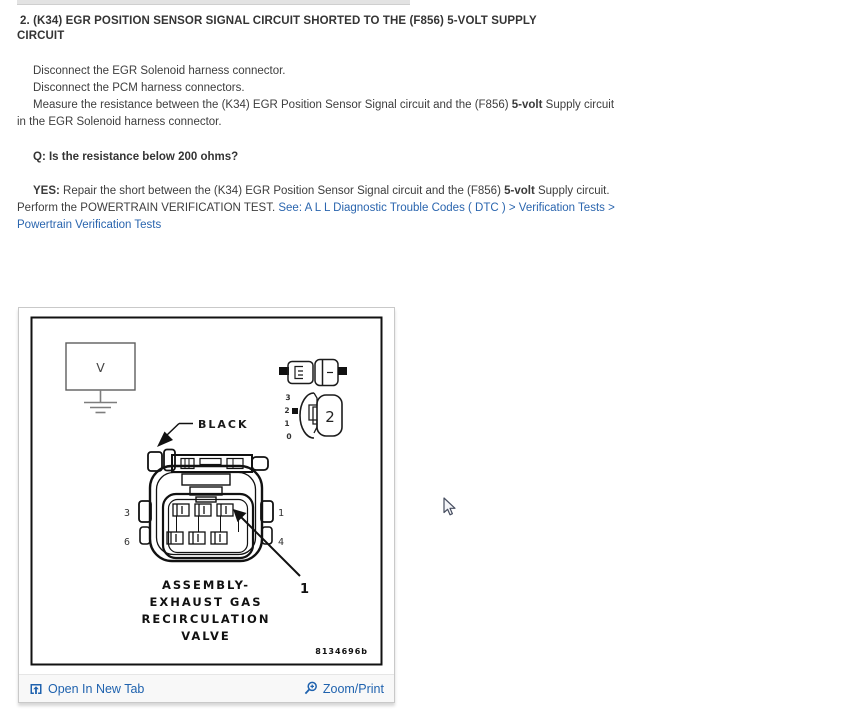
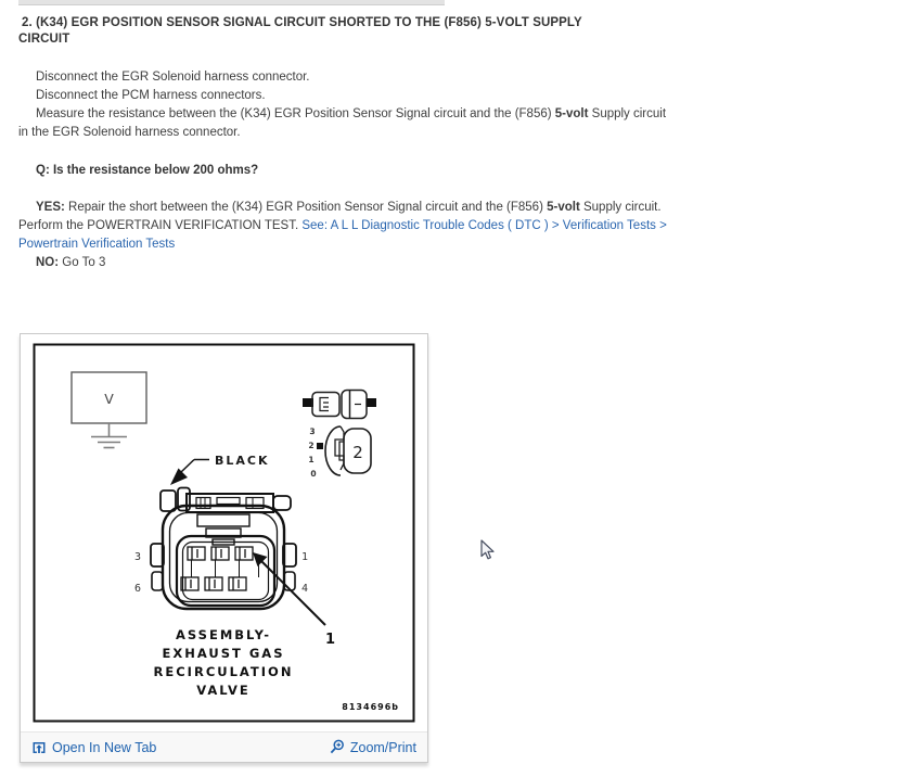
  2. (K34) EGR POSITION SENSOR SIGNAL CIRCUIT SHORTED TO THE (F856) 5-VOLT SUPPLY CIRCUIT
  Disconnect the EGR Solenoid harness connector.
  Disconnect the PCM harness connectors.
  Measure the resistance between the (K34) EGR Position Sensor Signal circuit and the (F856) 5-volt Supply circuit in the EGR Solenoid harness connector.
  Q: Is the resistance below 200 ohms?
  YES: Repair the short between the (K34) EGR Position Sensor Signal circuit and the (F856) 5-volt Supply circuit. Perform the POWERTRAIN VERIFICATION TEST. See: A L L Diagnostic Trouble Codes ( DTC ) > Verification Tests > Powertrain Verification Tests
+ NO: Go To 3
  V
  3
  2
  1
  0
  2
  BLACK
  3
  6
  1
  4
  1
  ASSEMBLY-
  EXHAUST GAS
  RECIRCULATION
  VALVE
  8134696b
  Open In New Tab
  Zoom/Print
